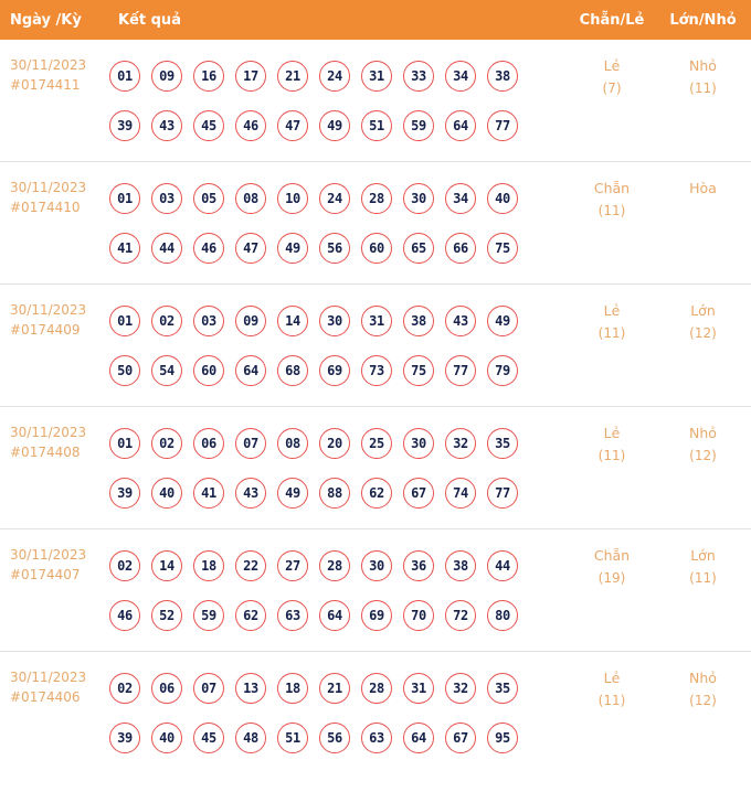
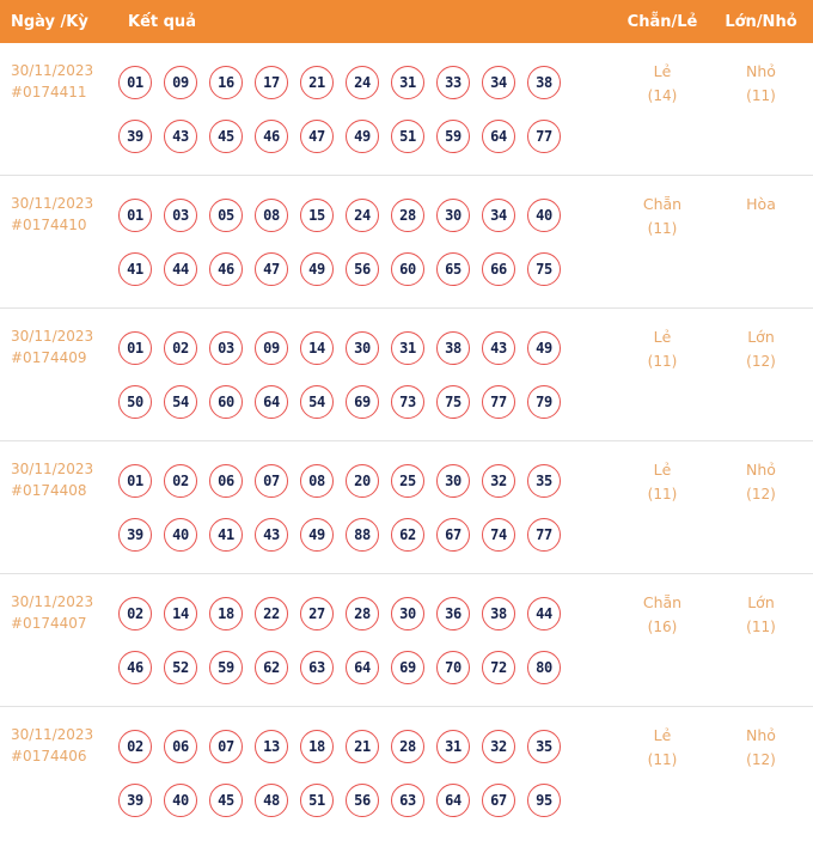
  Ngày /Kỳ	Kết quả	Chẵn/Lẻ	Lớn/Nhỏ
- 30/11/2023#0174411	01 09 16 17 21 24 31 33 34 3839 43 45 46 47 49 51 59 64 77	Lẻ(7)	Nhỏ(11)
+ 30/11/2023#0174411	01 09 16 17 21 24 31 33 34 3839 43 45 46 47 49 51 59 64 77	Lẻ(14)	Nhỏ(11)
- 30/11/2023#0174410	01 03 05 08 10 24 28 30 34 4041 44 46 47 49 56 60 65 66 75	Chẵn(11)	Hòa
+ 30/11/2023#0174410	01 03 05 08 15 24 28 30 34 4041 44 46 47 49 56 60 65 66 75	Chẵn(11)	Hòa
- 30/11/2023#0174409	01 02 03 09 14 30 31 38 43 4950 54 60 64 68 69 73 75 77 79	Lẻ(11)	Lớn(12)
+ 30/11/2023#0174409	01 02 03 09 14 30 31 38 43 4950 54 60 64 54 69 73 75 77 79	Lẻ(11)	Lớn(12)
  30/11/2023#0174408	01 02 06 07 08 20 25 30 32 3539 40 41 43 49 88 62 67 74 77	Lẻ(11)	Nhỏ(12)
- 30/11/2023#0174407	02 14 18 22 27 28 30 36 38 4446 52 59 62 63 64 69 70 72 80	Chẵn(19)	Lớn(11)
+ 30/11/2023#0174407	02 14 18 22 27 28 30 36 38 4446 52 59 62 63 64 69 70 72 80	Chẵn(16)	Lớn(11)
  30/11/2023#0174406	02 06 07 13 18 21 28 31 32 3539 40 45 48 51 56 63 64 67 95	Lẻ(11)	Nhỏ(12)
